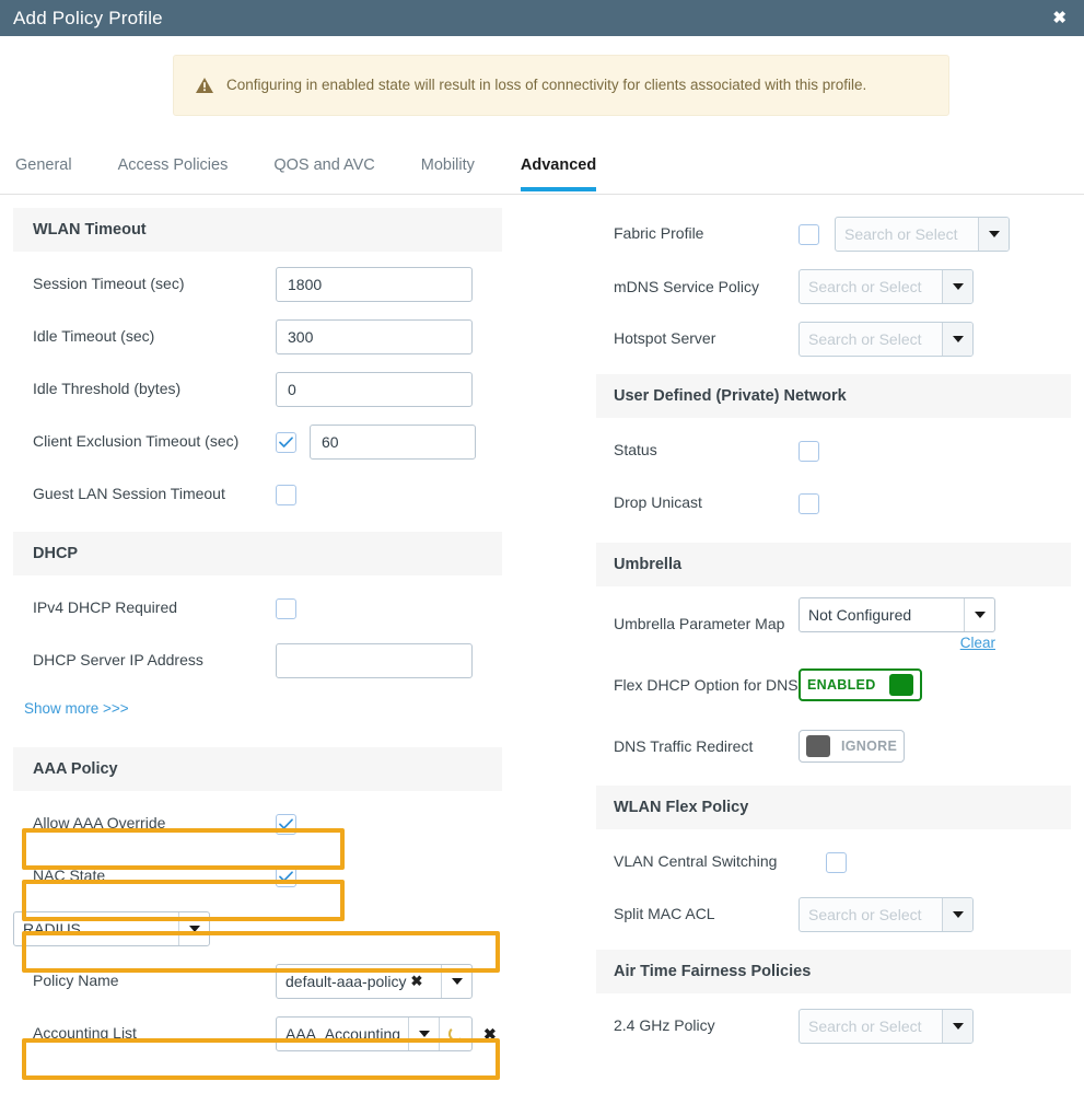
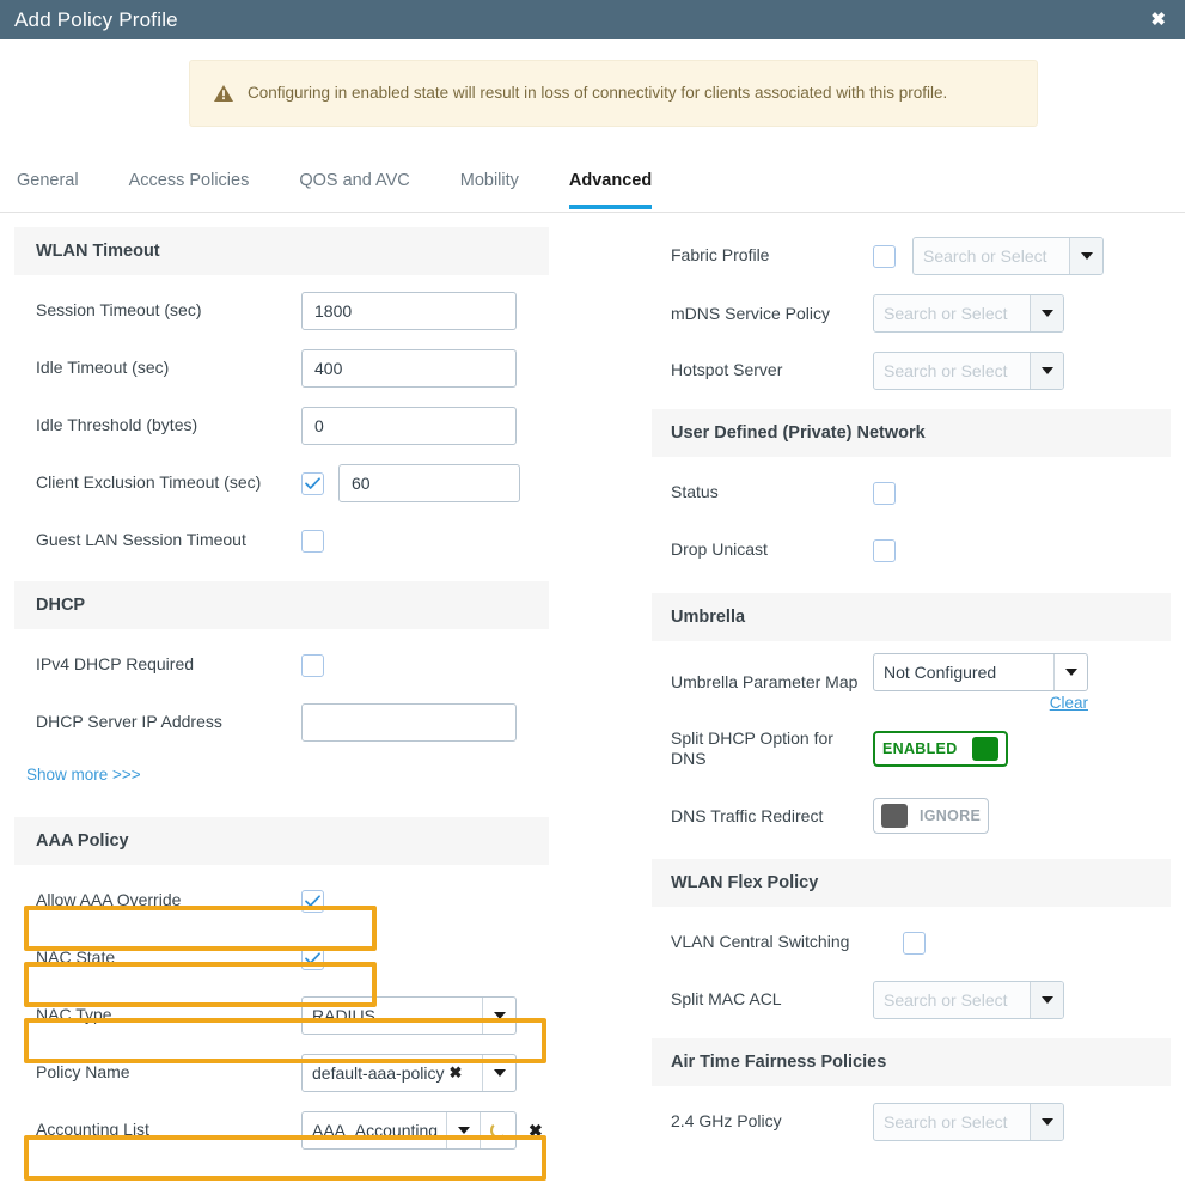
  Add Policy Profile
  ✖
  Configuring in enabled state will result in loss of connectivity for clients associated with this profile.
  General
  Access Policies
  QOS and AVC
  Mobility
  Advanced
  WLAN Timeout
  Session Timeout (sec)
  1800
  Idle Timeout (sec)
- 300
+ 400
  Idle Threshold (bytes)
  0
  Client Exclusion Timeout (sec)
  60
  Guest LAN Session Timeout
  DHCP
  IPv4 DHCP Required
  DHCP Server IP Address
  Show more >>>
  AAA Policy
  Allow AAA Override
  NAC State
+ NAC Type
  RADIUS
  Policy Name
  default-aaa-policy
  ✖
  Accounting List
  AAA_Accounting_
  ✖
  Fabric Profile
  Search or Select
  mDNS Service Policy
  Search or Select
  Hotspot Server
  Search or Select
  User Defined (Private) Network
  Status
  Drop Unicast
  Umbrella
  Umbrella Parameter Map
  Not Configured
  Clear
- Flex DHCP Option for DNS
+ Split DHCP Option for DNS
  ENABLED
  DNS Traffic Redirect
  IGNORE
  WLAN Flex Policy
  VLAN Central Switching
  Split MAC ACL
  Search or Select
  Air Time Fairness Policies
  2.4 GHz Policy
  Search or Select
